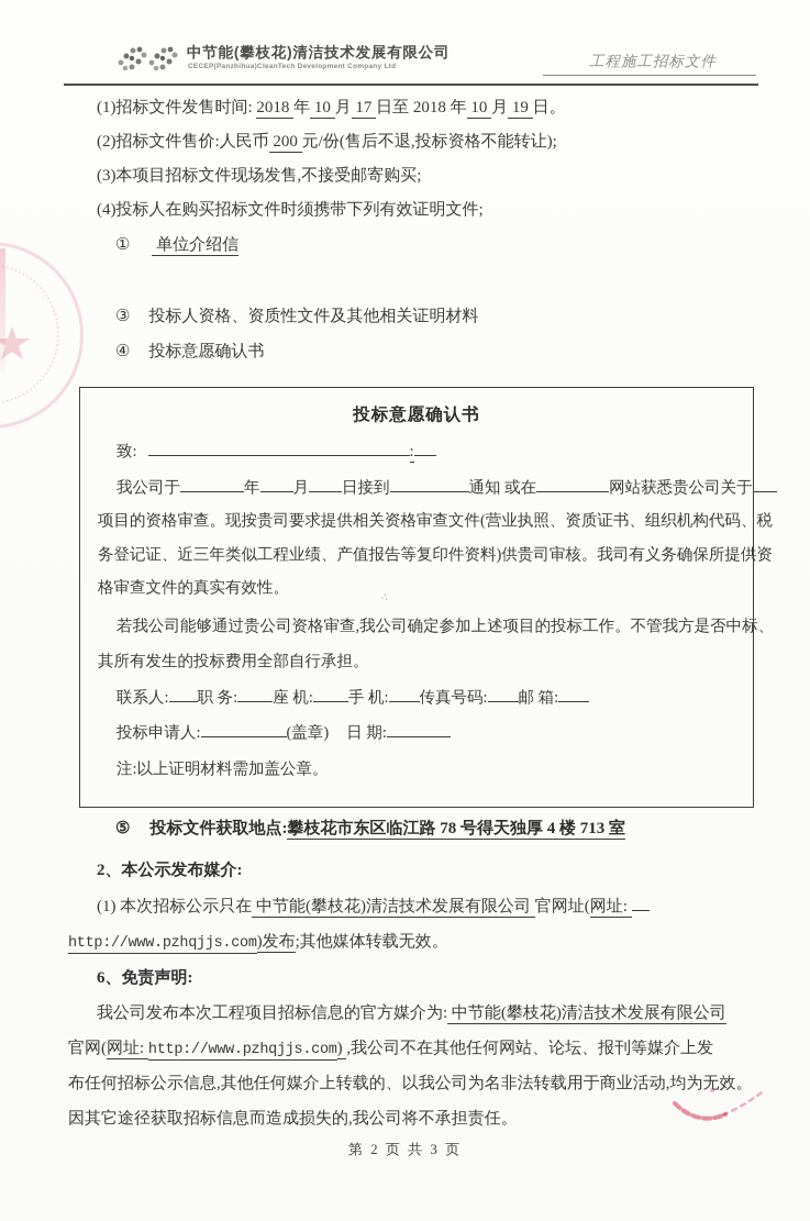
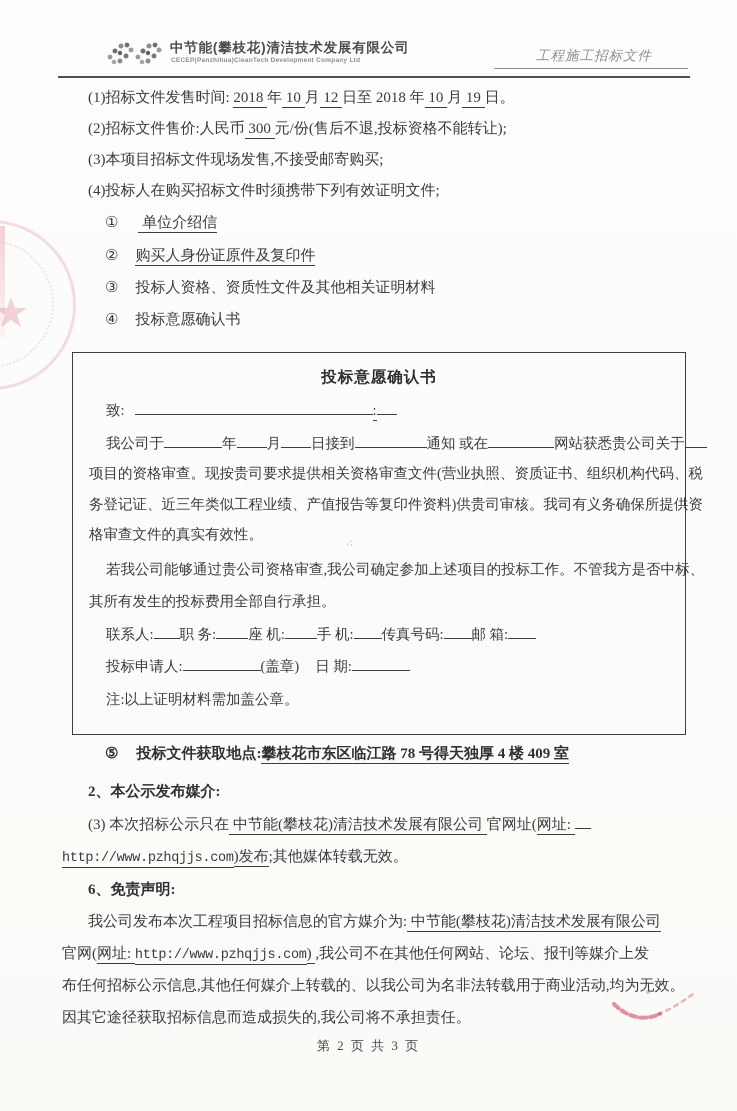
  中节能(攀枝花)清洁技术发展有限公司
  工程施工招标文件
- (1)招标文件发售时间: 2018 年 10 月 17 日至 2018 年 10 月 19 日。
+ (1)招标文件发售时间: 2018 年 10 月 12 日至 2018 年 10 月 19 日。
- (2)招标文件售价:人民币 200 元/份(售后不退,投标资格不能转让);
+ (2)招标文件售价:人民币 300 元/份(售后不退,投标资格不能转让);
  (3)本项目招标文件现场发售,不接受邮寄购买;
  (4)投标人在购买招标文件时须携带下列有效证明文件;
  ① 单位介绍信
+ ② 购买人身份证原件及复印件
  ③ 投标人资格、资质性文件及其他相关证明材料
  ④ 投标意愿确认书
  投标意愿确认书
  致: :
  我公司于 年 月 日接到 通知 或在 网站获悉贵公司关于
  项目的资格审查。现按贵司要求提供相关资格审查文件(营业执照、资质证书、组织机构代码、税
  务登记证、近三年类似工程业绩、产值报告等复印件资料)供贵司审核。我司有义务确保所提供资
  格审查文件的真实有效性。
  若我公司能够通过贵公司资格审查,我公司确定参加上述项目的投标工作。不管我方是否中标、
  其所有发生的投标费用全部自行承担。
  联系人: 职 务: 座 机: 手 机: 传真号码: 邮 箱:
  投标申请人: (盖章) 日 期:
  注:以上证明材料需加盖公章。
- ⑤ 投标文件获取地点:攀枝花市东区临江路 78 号得天独厚 4 楼 713 室
+ ⑤ 投标文件获取地点:攀枝花市东区临江路 78 号得天独厚 4 楼 409 室
  2、本公示发布媒介:
- (1) 本次招标公示只在 中节能(攀枝花)清洁技术发展有限公司 官网址(网址:
+ (3) 本次招标公示只在 中节能(攀枝花)清洁技术发展有限公司 官网址(网址:
  http://www.pzhqjjs.com)发布;其他媒体转载无效。
  6、免责声明:
  我公司发布本次工程项目招标信息的官方媒介为: 中节能(攀枝花)清洁技术发展有限公司
  官网(网址: http://www.pzhqjjs.com) ,我公司不在其他任何网站、论坛、报刊等媒介上发
  布任何招标公示信息,其他任何媒介上转载的、以我公司为名非法转载用于商业活动,均为无效。
  因其它途径获取招标信息而造成损失的,我公司将不承担责任。
  第 2 页 共 3 页
